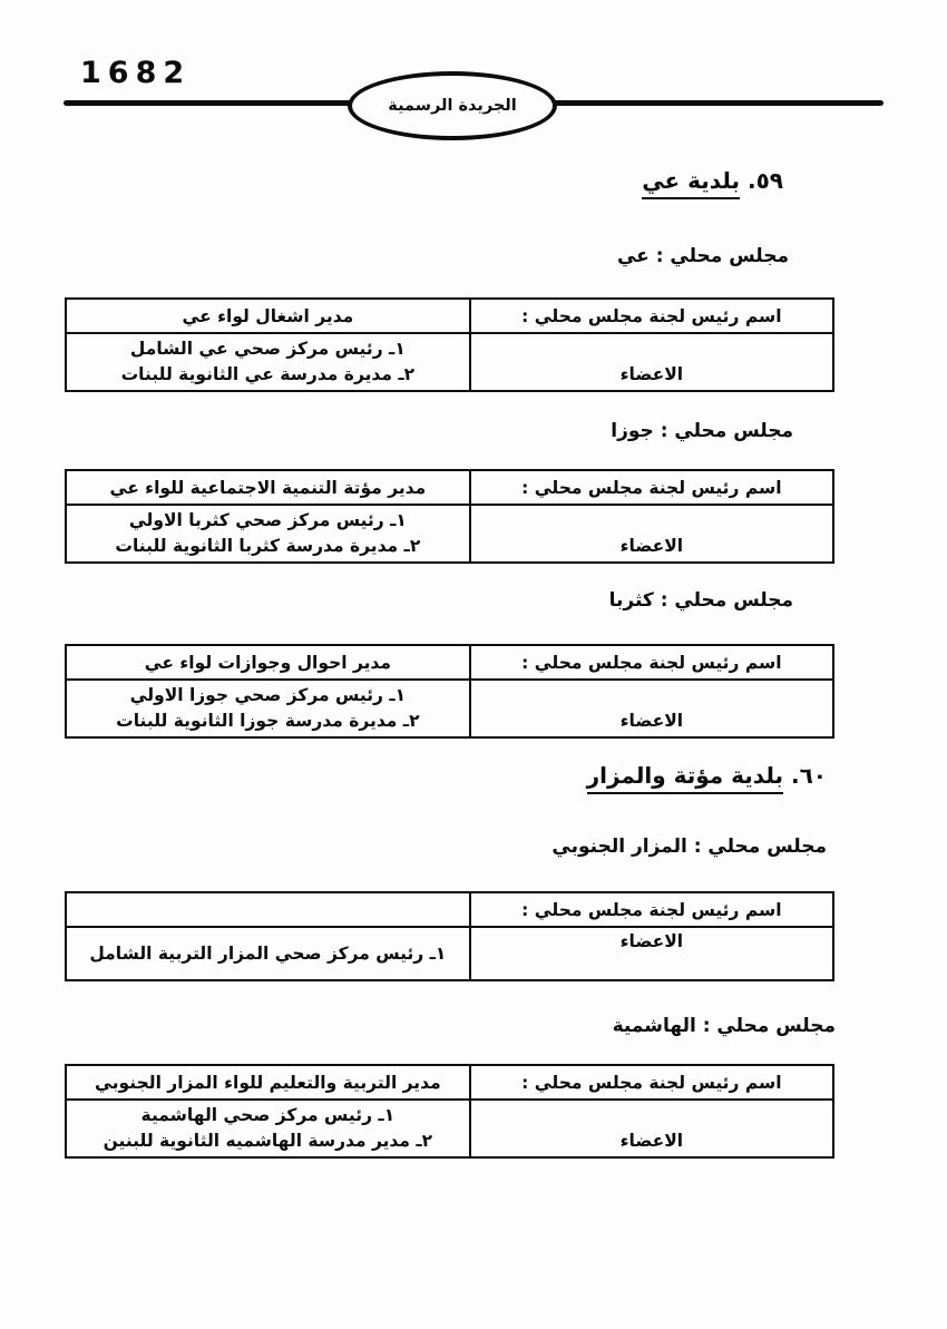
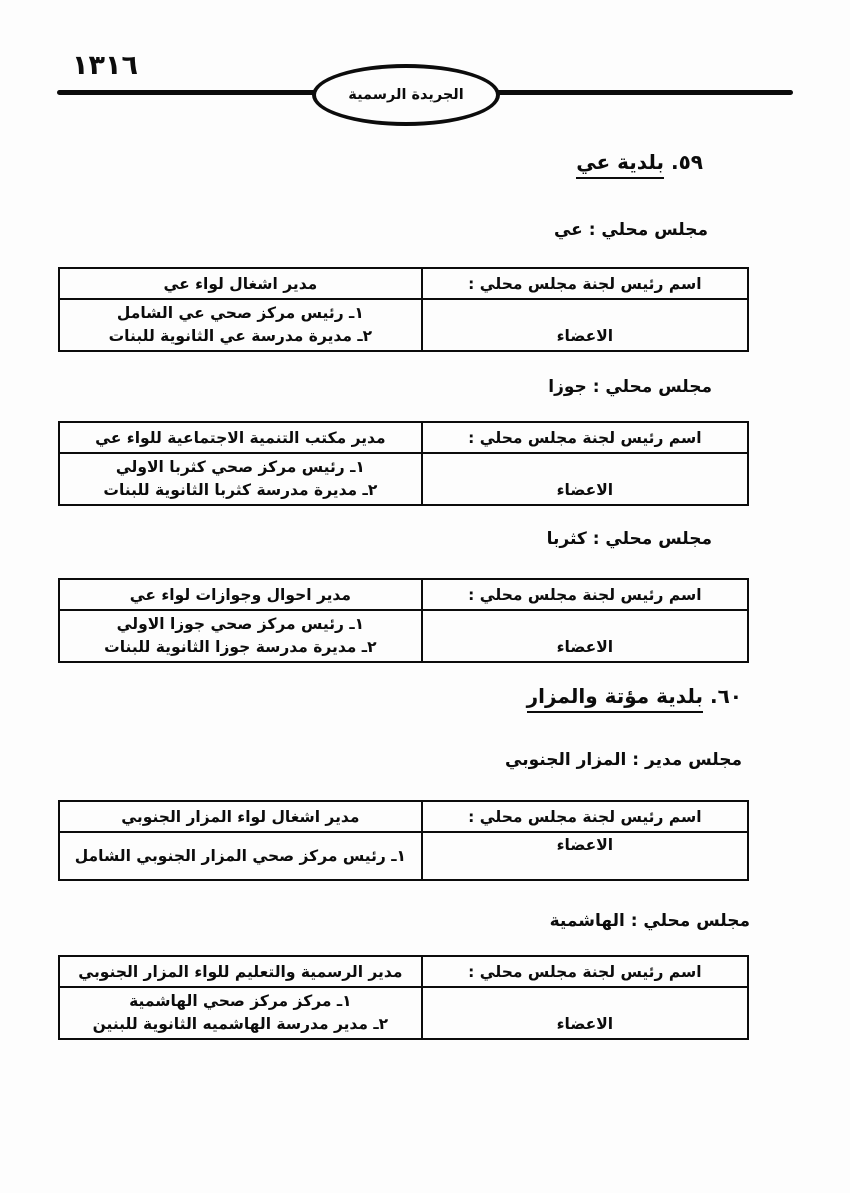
- 1682
+ ١٣١٦
  الجريدة الرسمية
  ٥٩. بلدية عي
  مجلس محلي : عي
  اسم رئيس لجنة مجلس محلي :
  مدير اشغال لواء عي
  الاعضاء
  ١ـ رئيس مركز صحي عي الشامل
  ٢ـ مديرة مدرسة عي الثانوية للبنات
  مجلس محلي : جوزا
  اسم رئيس لجنة مجلس محلي :
- مدير مؤتة التنمية الاجتماعية للواء عي
+ مدير مكتب التنمية الاجتماعية للواء عي
  الاعضاء
  ١ـ رئيس مركز صحي كثربا الاولي
  ٢ـ مديرة مدرسة كثربا الثانوية للبنات
  مجلس محلي : كثربا
  اسم رئيس لجنة مجلس محلي :
  مدير احوال وجوازات لواء عي
  الاعضاء
  ١ـ رئيس مركز صحي جوزا الاولي
  ٢ـ مديرة مدرسة جوزا الثانوية للبنات
  ٦٠. بلدية مؤتة والمزار
- مجلس محلي : المزار الجنوبي
+ مجلس مدير : المزار الجنوبي
  اسم رئيس لجنة مجلس محلي :
+ مدير اشغال لواء المزار الجنوبي
  الاعضاء
- ١ـ رئيس مركز صحي المزار التربية الشامل
+ ١ـ رئيس مركز صحي المزار الجنوبي الشامل
  مجلس محلي : الهاشمية
  اسم رئيس لجنة مجلس محلي :
- مدير التربية والتعليم للواء المزار الجنوبي
+ مدير الرسمية والتعليم للواء المزار الجنوبي
  الاعضاء
- ١ـ رئيس مركز صحي الهاشمية
+ ١ـ مركز مركز صحي الهاشمية
  ٢ـ مدير مدرسة الهاشميه الثانوية للبنين
